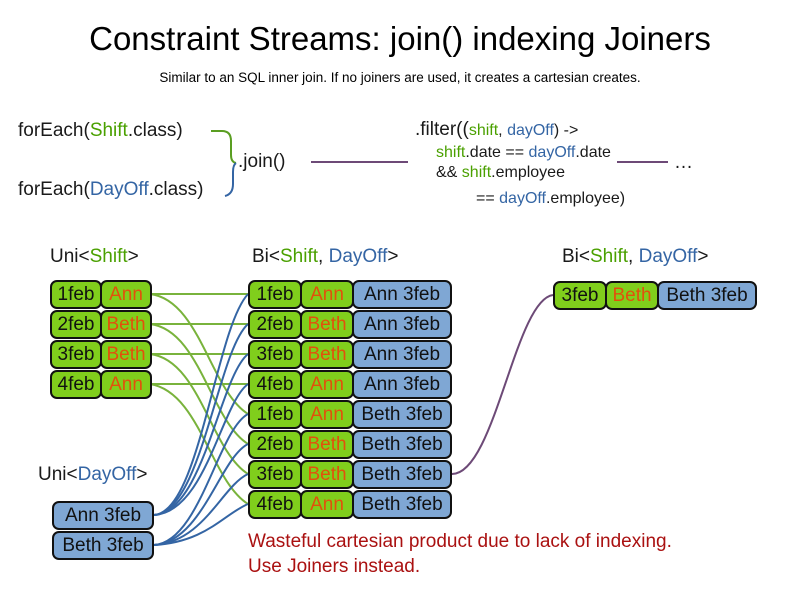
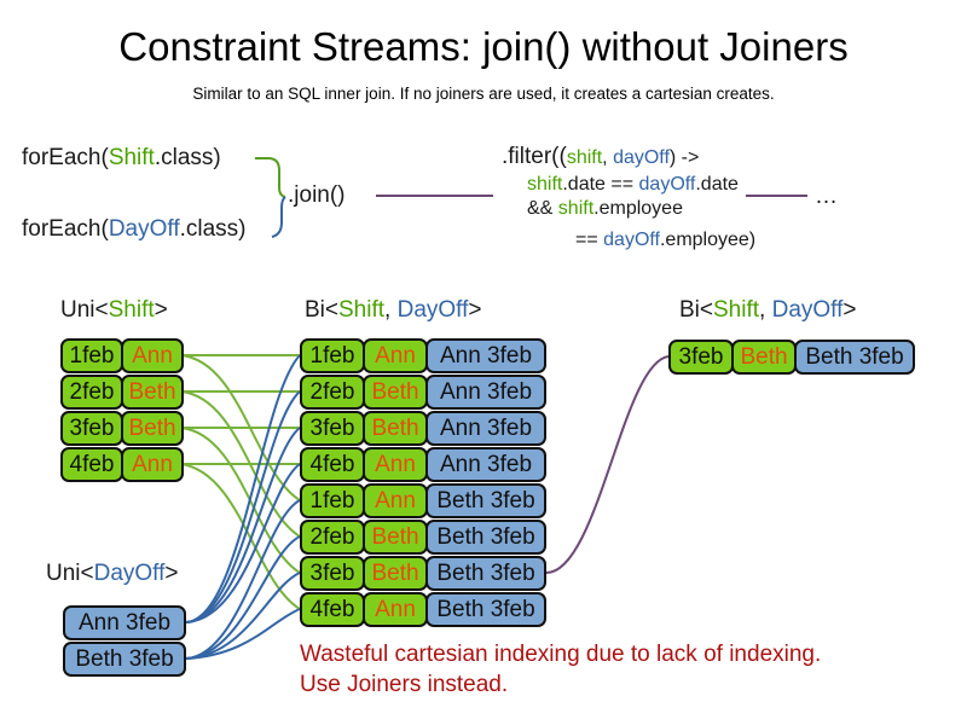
- Constraint Streams: join() indexing Joiners
+ Constraint Streams: join() without Joiners
  Similar to an SQL inner join. If no joiners are used, it creates a cartesian creates.
  forEach(Shift.class)
  forEach(DayOff.class)
  .join()
  .filter((shift, dayOff) ->
  shift.date == dayOff.date
  && shift.employee
  == dayOff.employee)
  …
  Uni<Shift>
  Bi<Shift, DayOff>
  Bi<Shift, DayOff>
  Uni<DayOff>
  1feb
  Ann
  2feb
  Beth
  3feb
  Beth
  4feb
  Ann
  1feb
  Ann
  Ann 3feb
  2feb
  Beth
  Ann 3feb
  3feb
  Beth
  Ann 3feb
  4feb
  Ann
  Ann 3feb
  1feb
  Ann
  Beth 3feb
  2feb
  Beth
  Beth 3feb
  3feb
  Beth
  Beth 3feb
  4feb
  Ann
  Beth 3feb
  Ann 3feb
  Beth 3feb
  3feb
  Beth
  Beth 3feb
- Wasteful cartesian product due to lack of indexing.
+ Wasteful cartesian indexing due to lack of indexing.
  Use Joiners instead.
